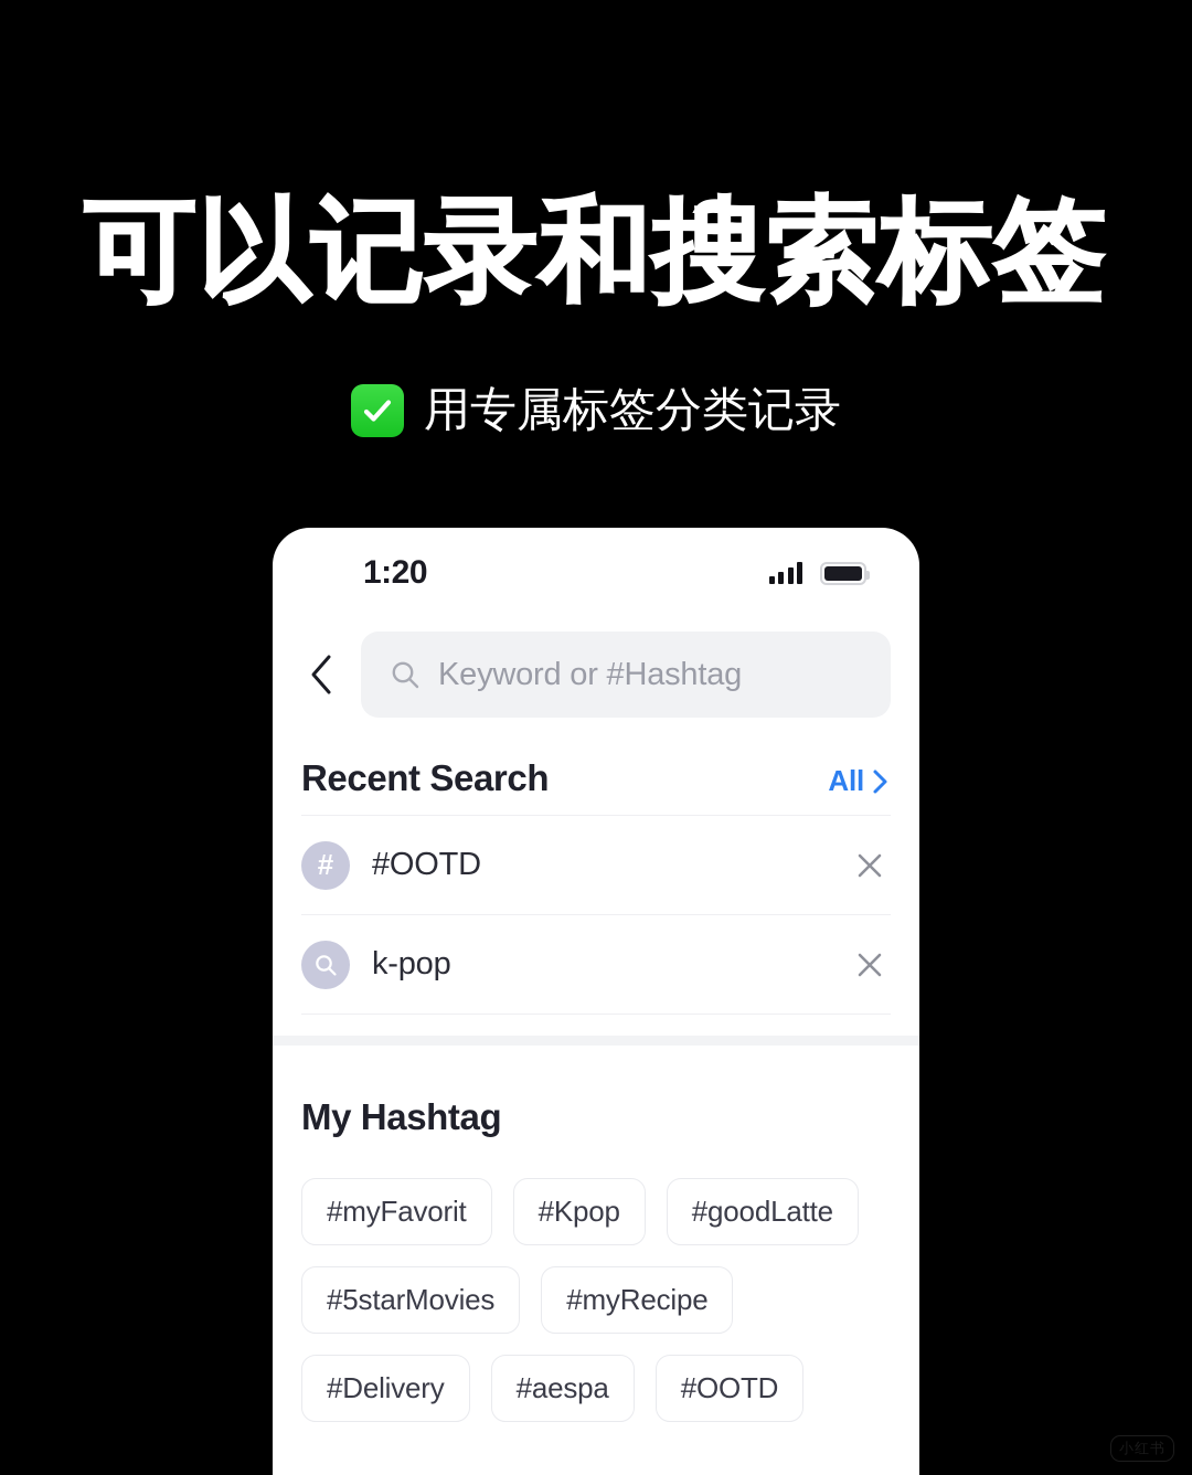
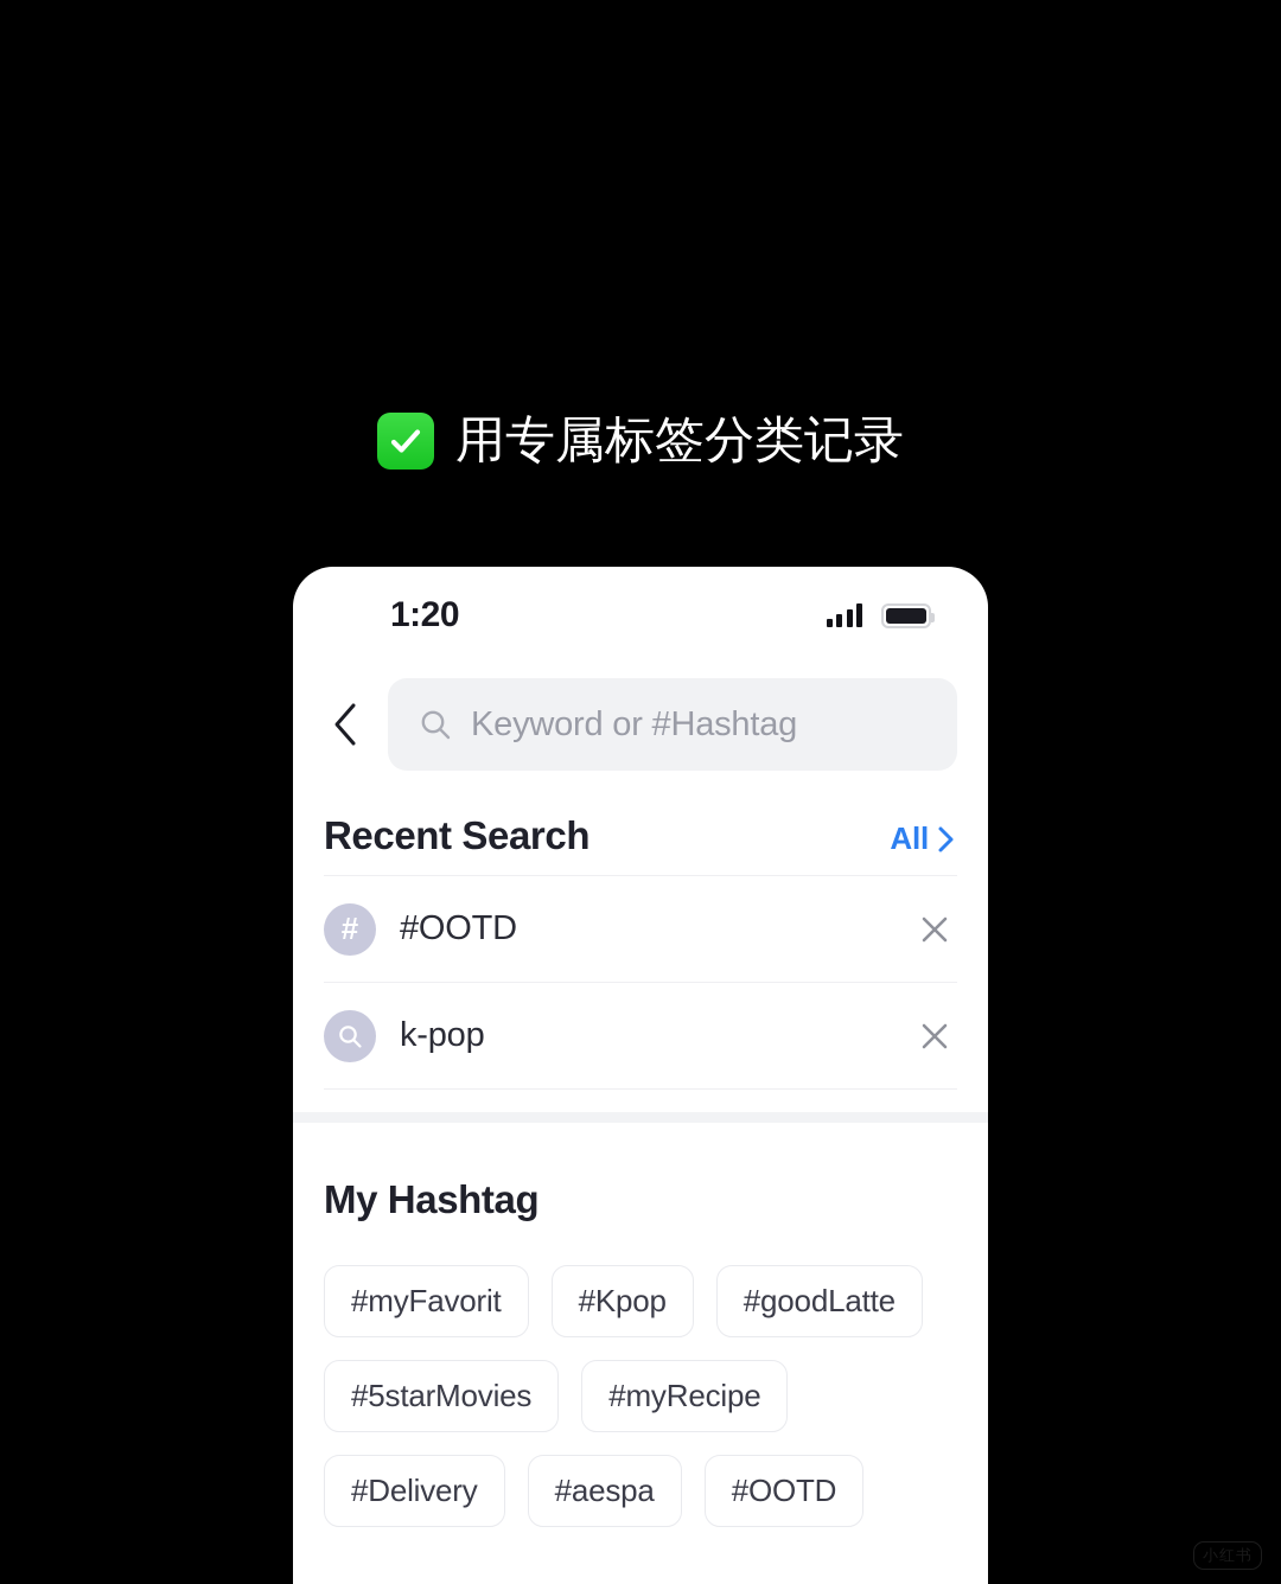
- 可以记录和搜索标签
  用专属标签分类记录
  1:20
  Keyword or #Hashtag
  Recent Search
  All
  #
  #OOTD
  k-pop
  My Hashtag
  #myFavorit
  #Kpop
  #goodLatte
  #5starMovies
  #myRecipe
  #Delivery
  #aespa
  #OOTD
  小红书
